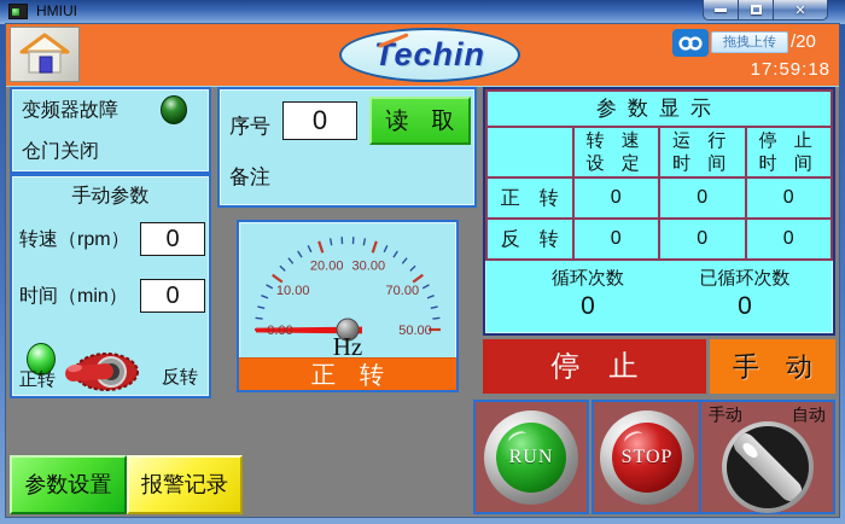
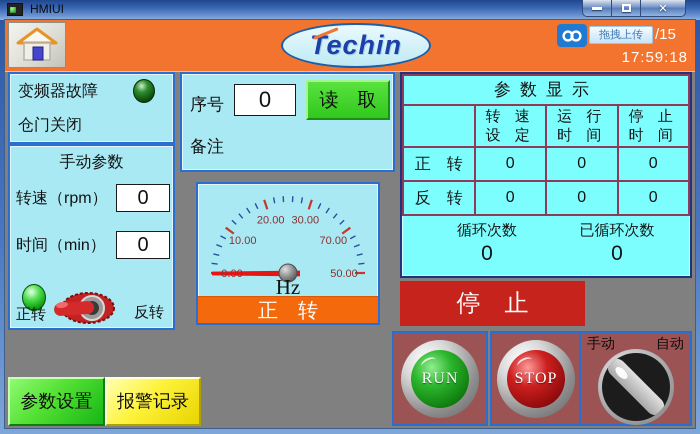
  HMIUI
  ✕
  Techin
  拖拽上传
- /20
+ /15
  17:59:18
  变频器故障
  仓门关闭
  手动参数
  转速（rpm）
  0
  时间（min）
  0
  正转
  反转
  序号
  0
  读 取
  备注
  Hz
  0.00
  10.00
  20.00
  30.00
  70.00
  50.00
  正 转
  参数显示
  	转 速 设 定	运 行 时 间	停 止 时 间
  正 转	0	0	0
  反 转	0	0	0
  循环次数
  0
  已循环次数
  0
  停 止
- 手 动
  RUN
  STOP
  手动
  自动
  参数设置
  报警记录
